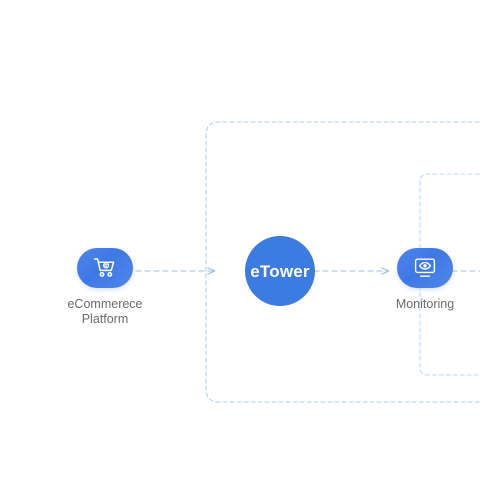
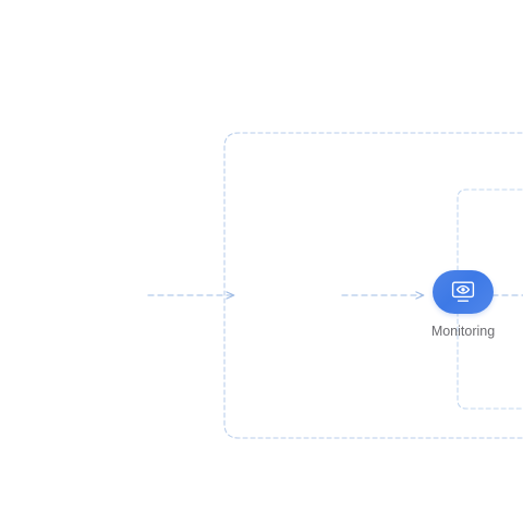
- eCommerece
- Platform
- eTower
  Monitoring
